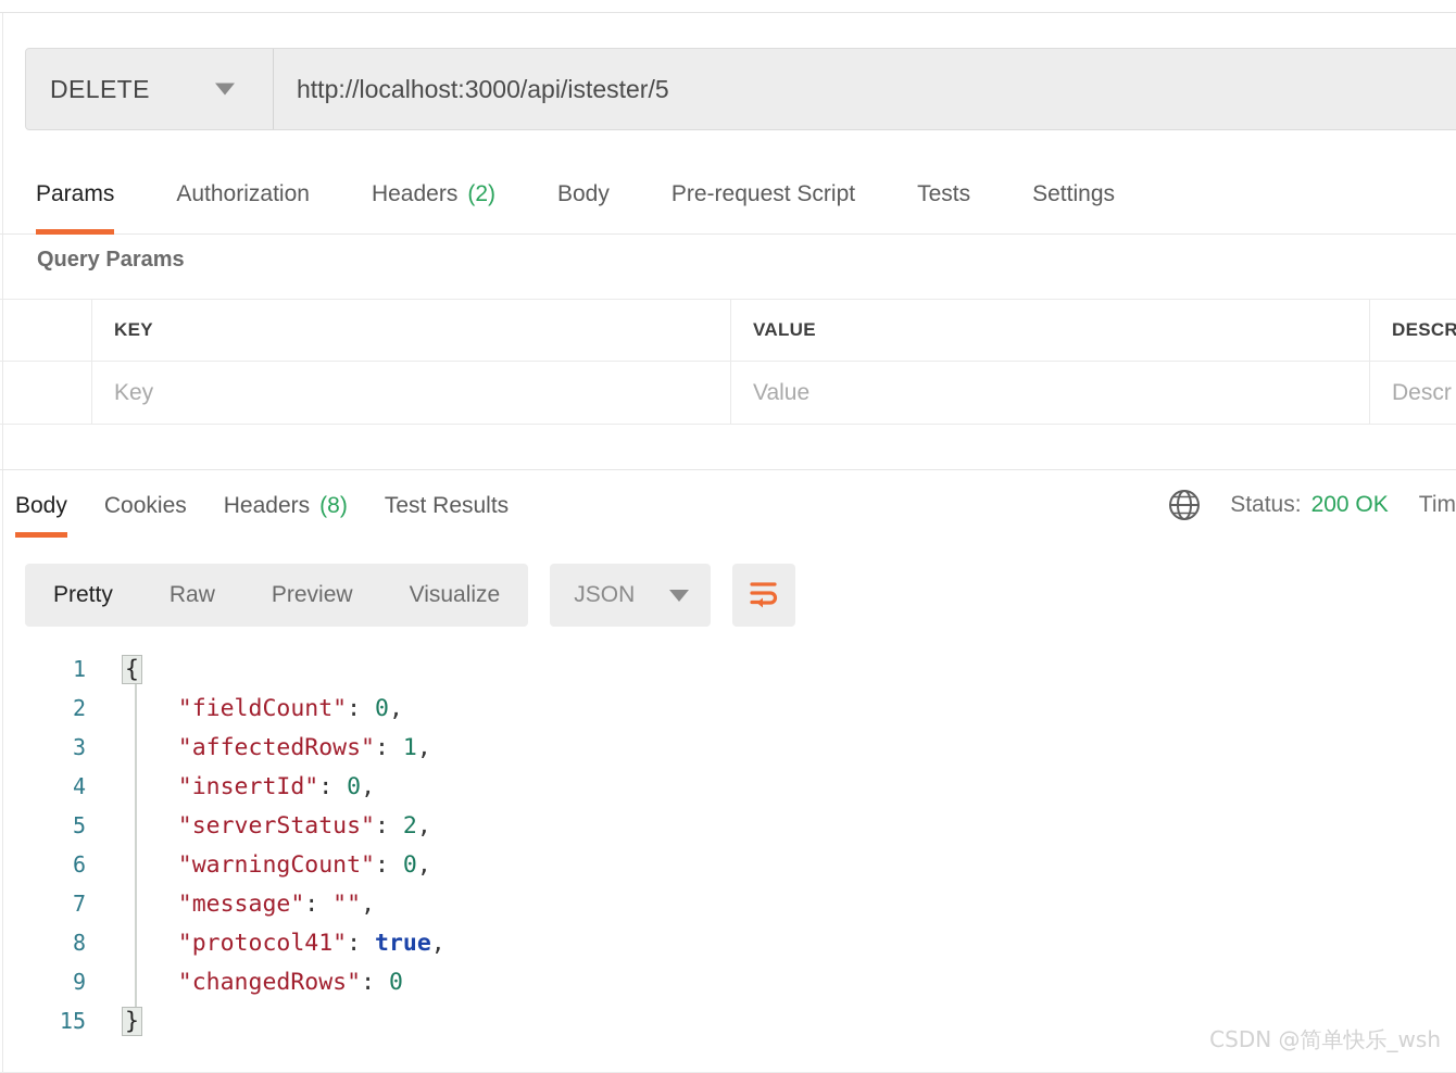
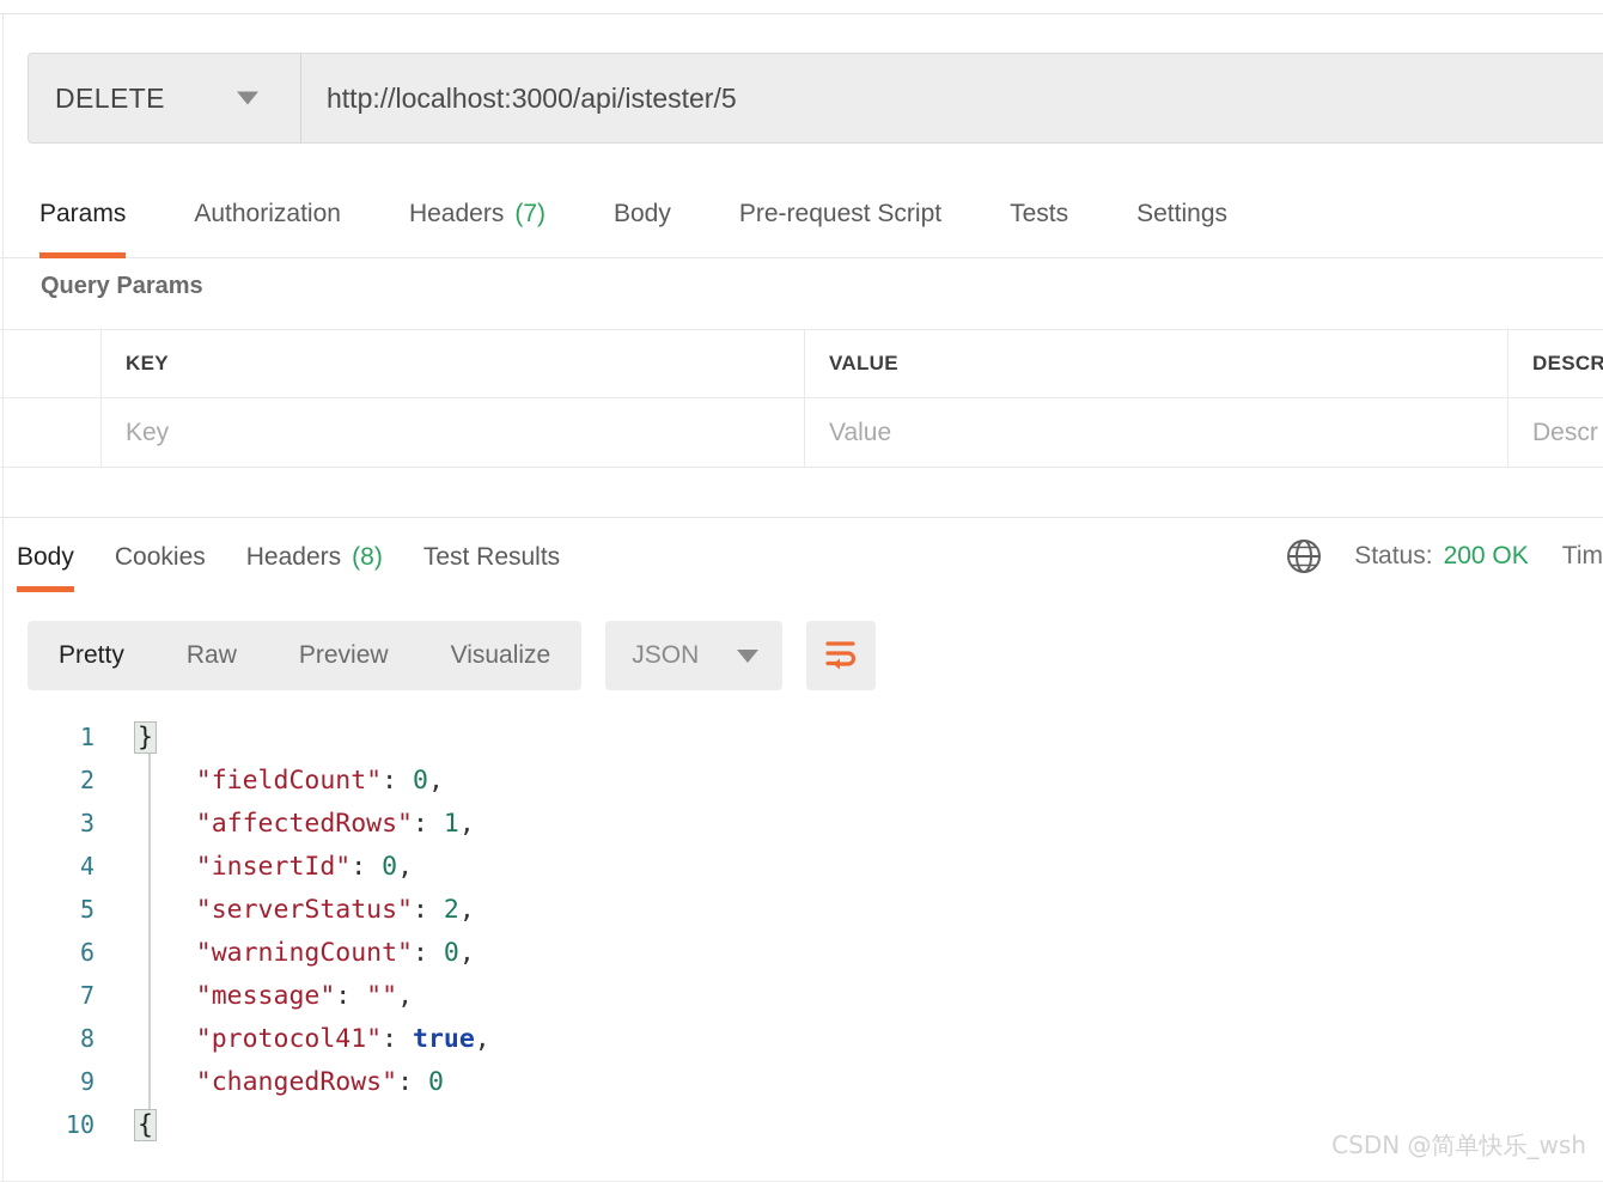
  DELETE
  http://localhost:3000/api/istester/5
  Params
  Authorization
  Headers
- (2)
+ (7)
  Body
  Pre-request Script
  Tests
  Settings
  Query Params
  KEY
  VALUE
  DESCR
  Key
  Value
  Descr
  Body
  Cookies
  Headers
  (8)
  Test Results
  Status:
  200 OK
  Tim
  Pretty
  Raw
  Preview
  Visualize
  JSON
  1
- {
+ }
  2
  "fieldCount": 0,
  3
  "affectedRows": 1,
  4
  "insertId": 0,
  5
  "serverStatus": 2,
  6
  "warningCount": 0,
  7
  "message": "",
  8
  "protocol41": true,
  9
  "changedRows": 0
- 15
+ 10
- }
+ {
  CSDN @简单快乐_wsh
